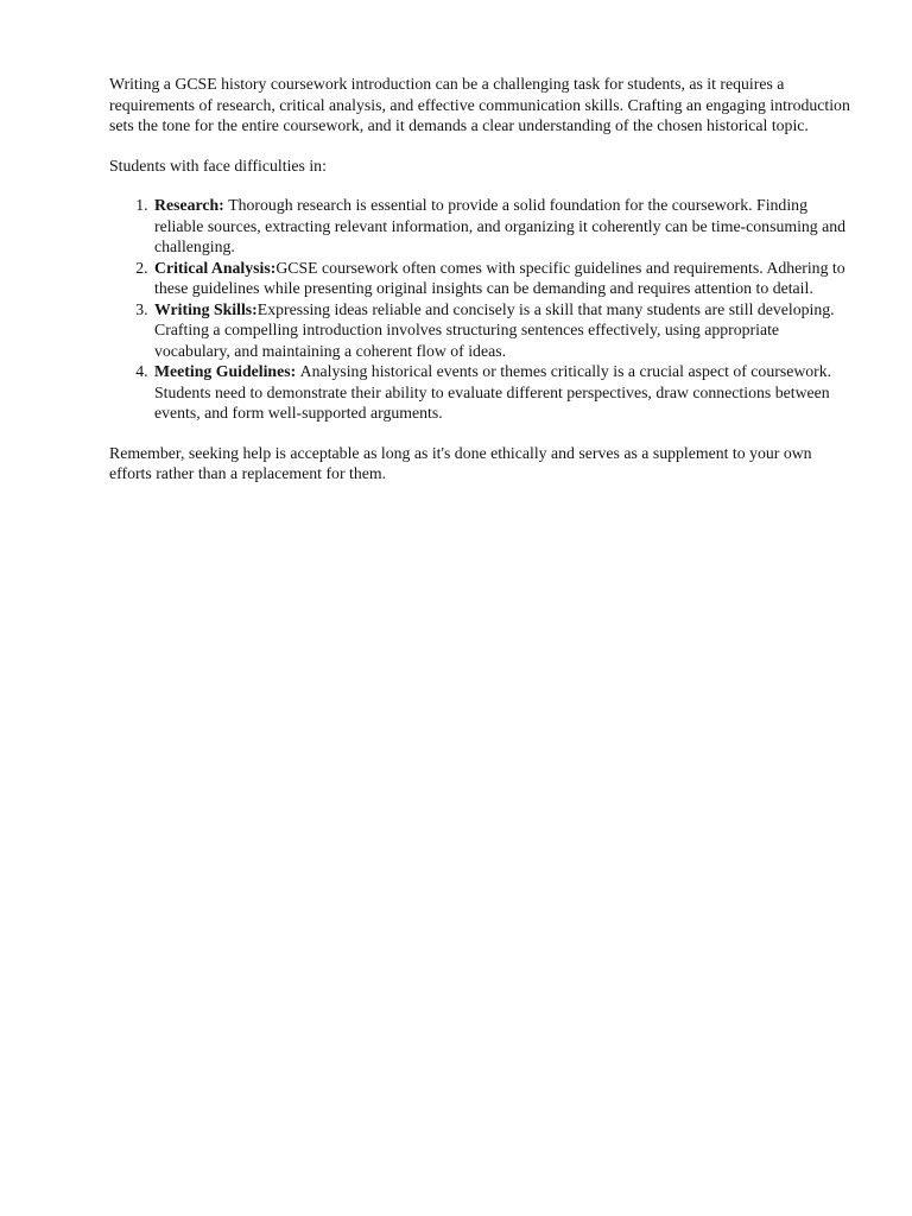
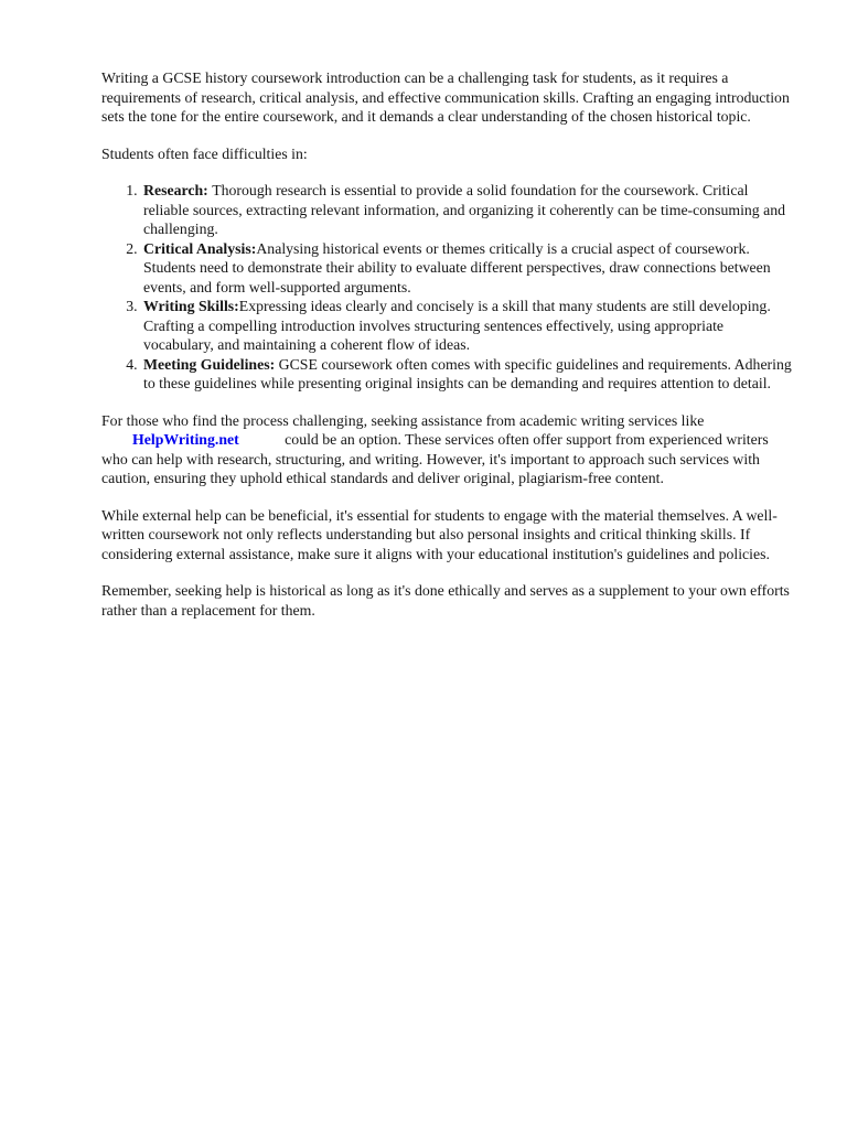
  Writing a GCSE history coursework introduction can be a challenging task for students, as it requires a requirements of research, critical analysis, and effective communication skills. Crafting an engaging introduction sets the tone for the entire coursework, and it demands a clear understanding of the chosen historical topic.
- Students with face difficulties in:
+ Students often face difficulties in:
- Research: Thorough research is essential to provide a solid foundation for the coursework. Finding reliable sources, extracting relevant information, and organizing it coherently can be time-consuming and challenging.
+ Research: Thorough research is essential to provide a solid foundation for the coursework. Critical reliable sources, extracting relevant information, and organizing it coherently can be time-consuming and challenging.
- Critical Analysis:GCSE coursework often comes with specific guidelines and requirements. Adhering to these guidelines while presenting original insights can be demanding and requires attention to detail.
+ Critical Analysis:Analysing historical events or themes critically is a crucial aspect of coursework. Students need to demonstrate their ability to evaluate different perspectives, draw connections between events, and form well-supported arguments.
- Writing Skills:Expressing ideas reliable and concisely is a skill that many students are still developing. Crafting a compelling introduction involves structuring sentences effectively, using appropriate vocabulary, and maintaining a coherent flow of ideas.
+ Writing Skills:Expressing ideas clearly and concisely is a skill that many students are still developing. Crafting a compelling introduction involves structuring sentences effectively, using appropriate vocabulary, and maintaining a coherent flow of ideas.
- Meeting Guidelines: Analysing historical events or themes critically is a crucial aspect of coursework. Students need to demonstrate their ability to evaluate different perspectives, draw connections between events, and form well-supported arguments.
+ Meeting Guidelines: GCSE coursework often comes with specific guidelines and requirements. Adhering to these guidelines while presenting original insights can be demanding and requires attention to detail.
+ For those who find the process challenging, seeking assistance from academic writing services like HelpWriting.net could be an option. These services often offer support from experienced writers who can help with research, structuring, and writing. However, it's important to approach such services with caution, ensuring they uphold ethical standards and deliver original, plagiarism-free content.
+ While external help can be beneficial, it's essential for students to engage with the material themselves. A well-written coursework not only reflects understanding but also personal insights and critical thinking skills. If considering external assistance, make sure it aligns with your educational institution's guidelines and policies.
- Remember, seeking help is acceptable as long as it's done ethically and serves as a supplement to your own efforts rather than a replacement for them.
+ Remember, seeking help is historical as long as it's done ethically and serves as a supplement to your own efforts rather than a replacement for them.
